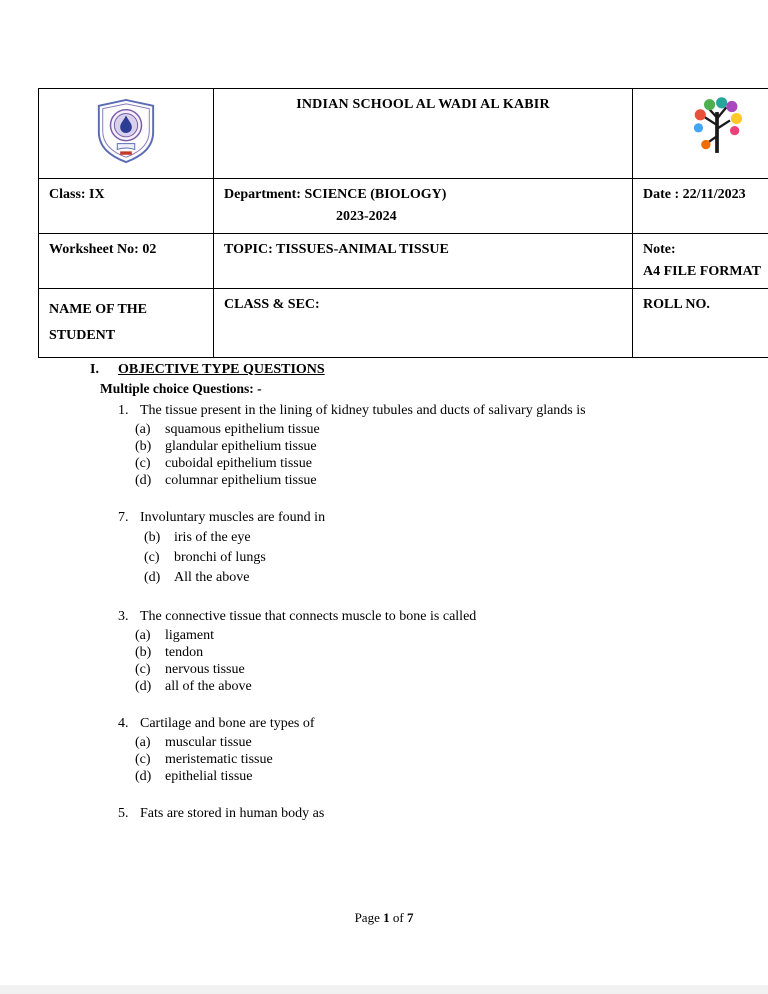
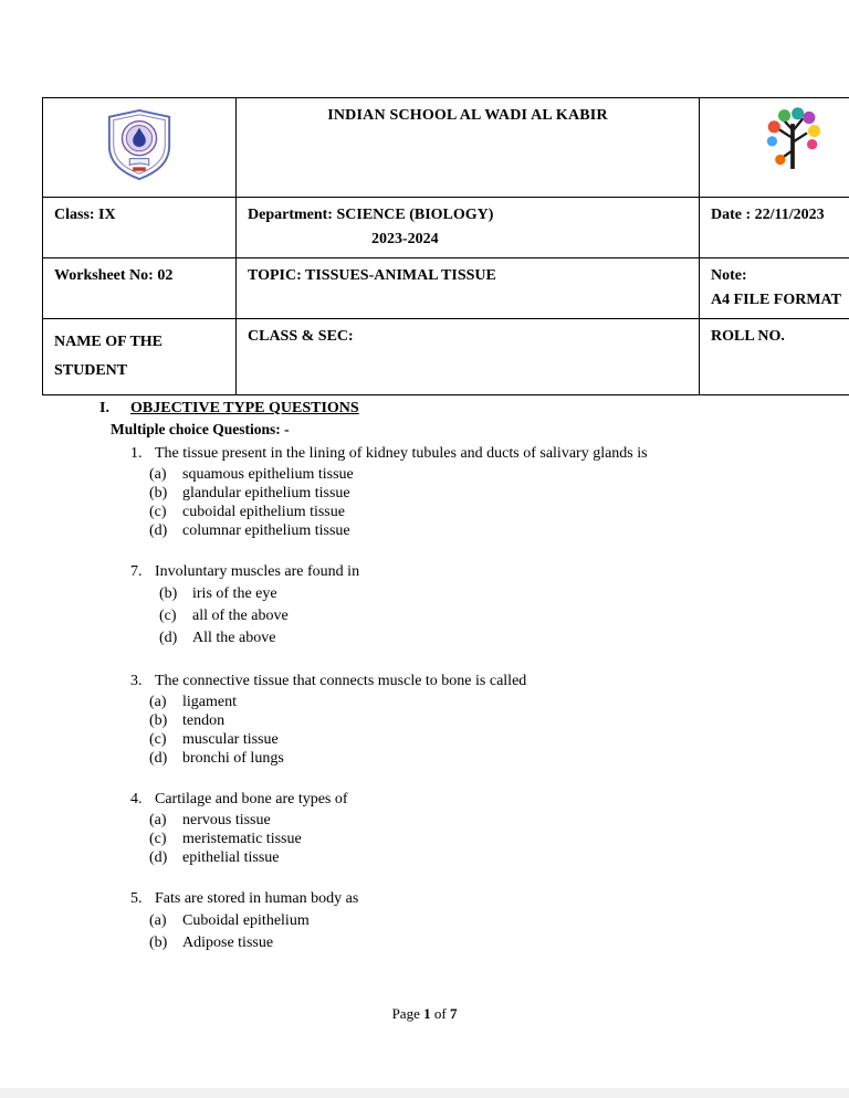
  	INDIAN SCHOOL AL WADI AL KABIR
  Class: IX	Department: SCIENCE (BIOLOGY) 2023-2024	Date : 22/11/2023
  Worksheet No: 02	TOPIC: TISSUES-ANIMAL TISSUE	Note: A4 FILE FORMAT
  NAME OF THE STUDENT	CLASS & SEC:	ROLL NO.
  I. OBJECTIVE TYPE QUESTIONS
  Multiple choice Questions: -
  1. The tissue present in the lining of kidney tubules and ducts of salivary glands is
  (a) squamous epithelium tissue
  (b) glandular epithelium tissue
  (c) cuboidal epithelium tissue
  (d) columnar epithelium tissue
  7. Involuntary muscles are found in
  (b) iris of the eye
- (c) bronchi of lungs
+ (c) all of the above
  (d) All the above
  3. The connective tissue that connects muscle to bone is called
  (a) ligament
  (b) tendon
- (c) nervous tissue
+ (c) muscular tissue
- (d) all of the above
+ (d) bronchi of lungs
  4. Cartilage and bone are types of
- (a) muscular tissue
+ (a) nervous tissue
  (c) meristematic tissue
  (d) epithelial tissue
  5. Fats are stored in human body as
+ (a) Cuboidal epithelium
+ (b) Adipose tissue
  Page 1 of 7
